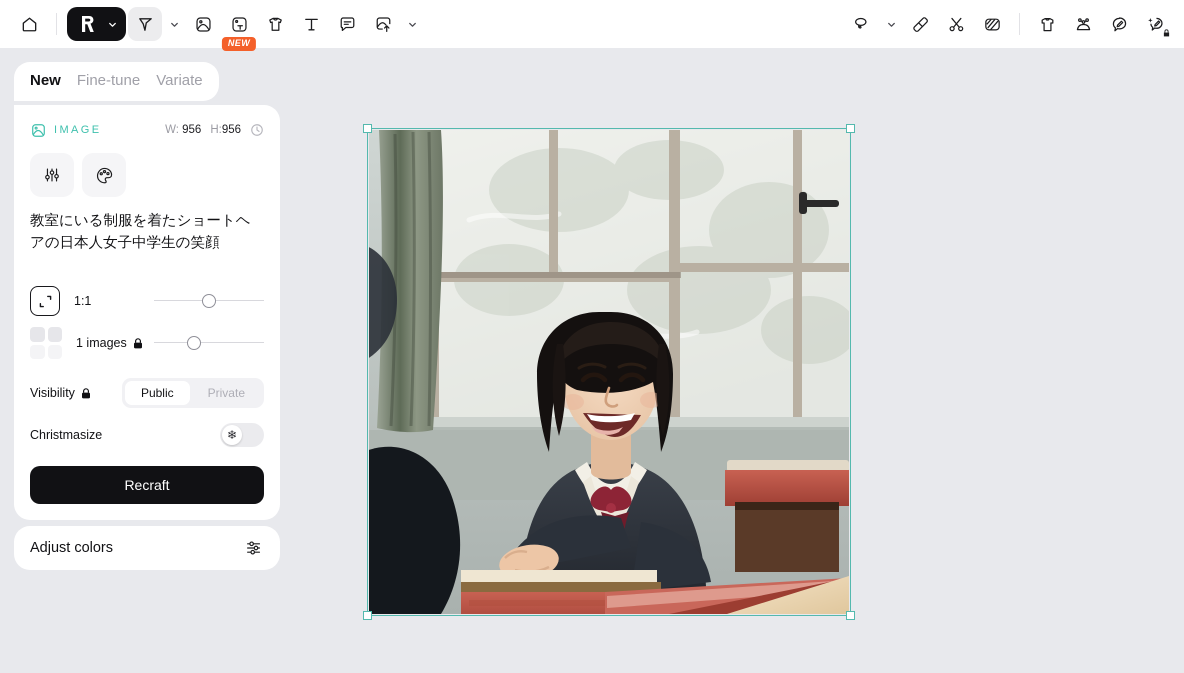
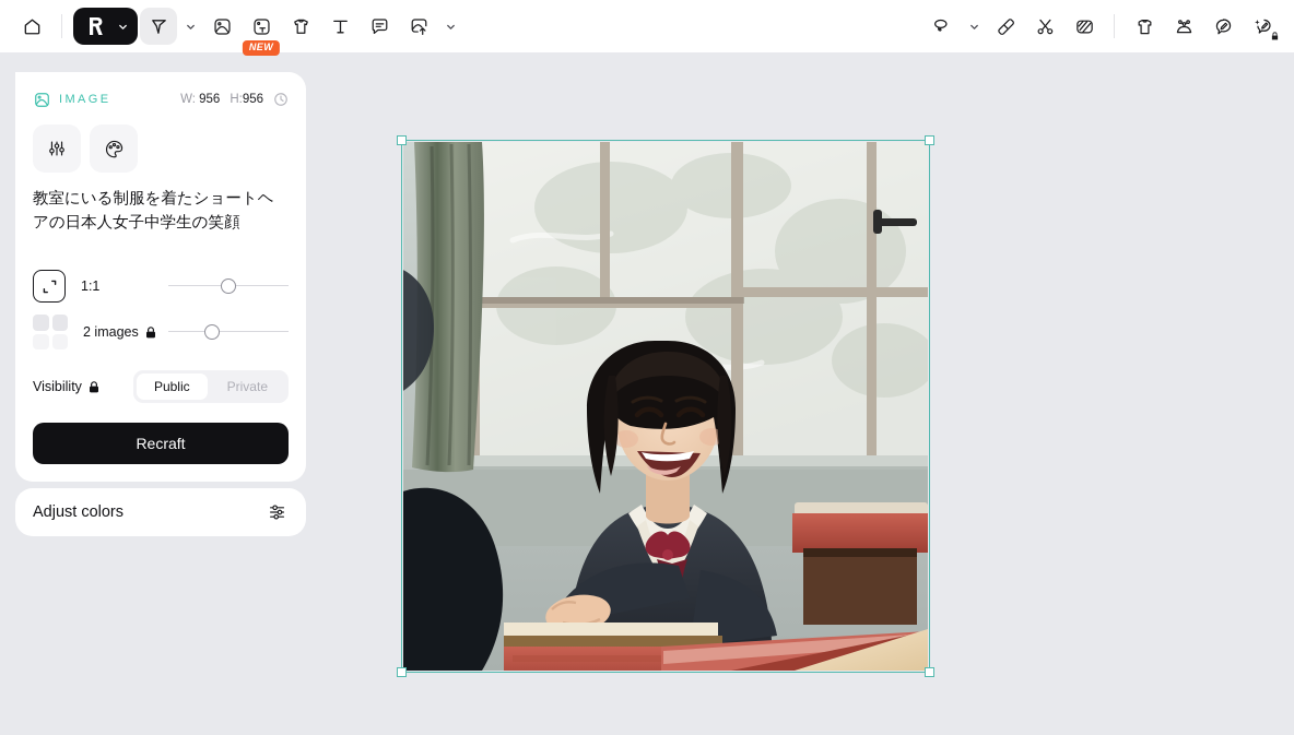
  NEW
- New
- Fine-tune
- Variate
  IMAGE
  W: 956
  H:956
  教室にいる制服を着たショートヘアの日本人女子中学生の笑顔
  1:1
- 1 images
+ 2 images
  Visibility
  Public
  Private
- Christmasize
- ❄
  Recraft
  Adjust colors
